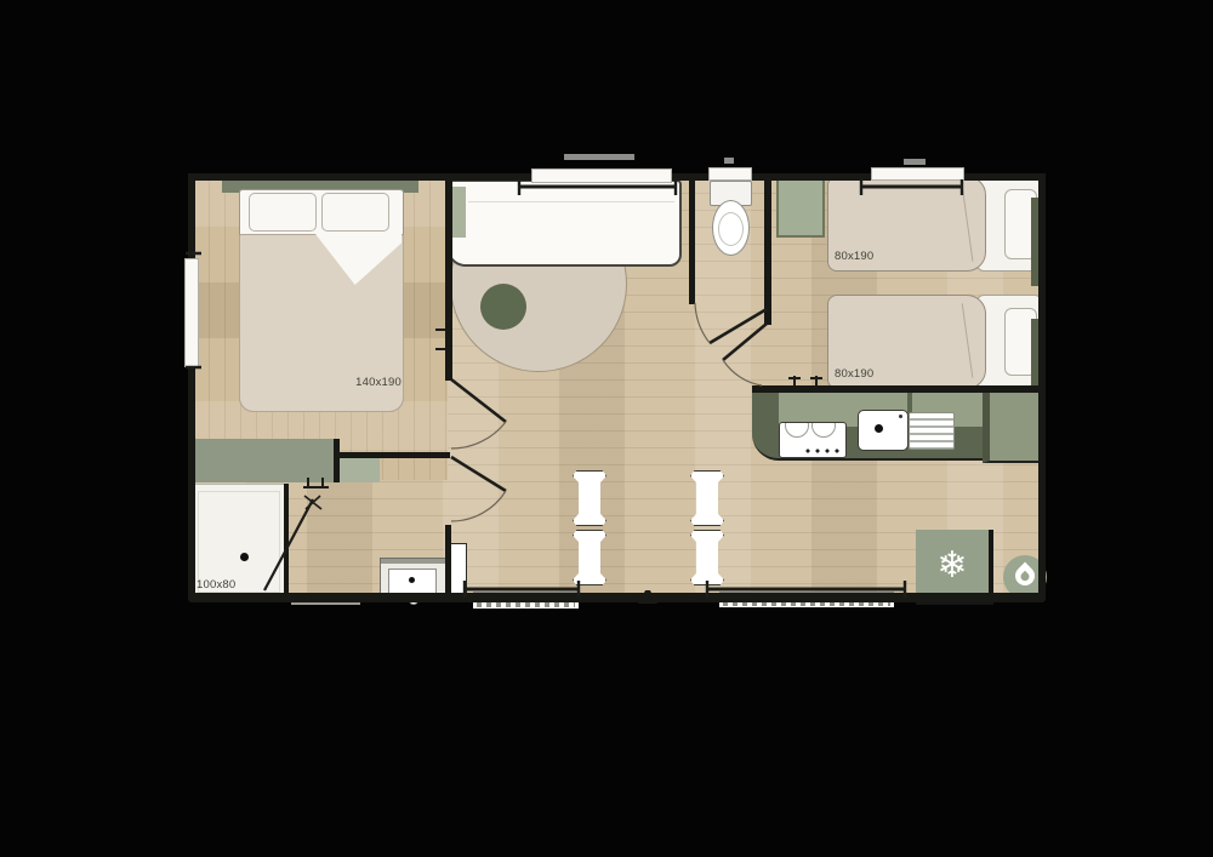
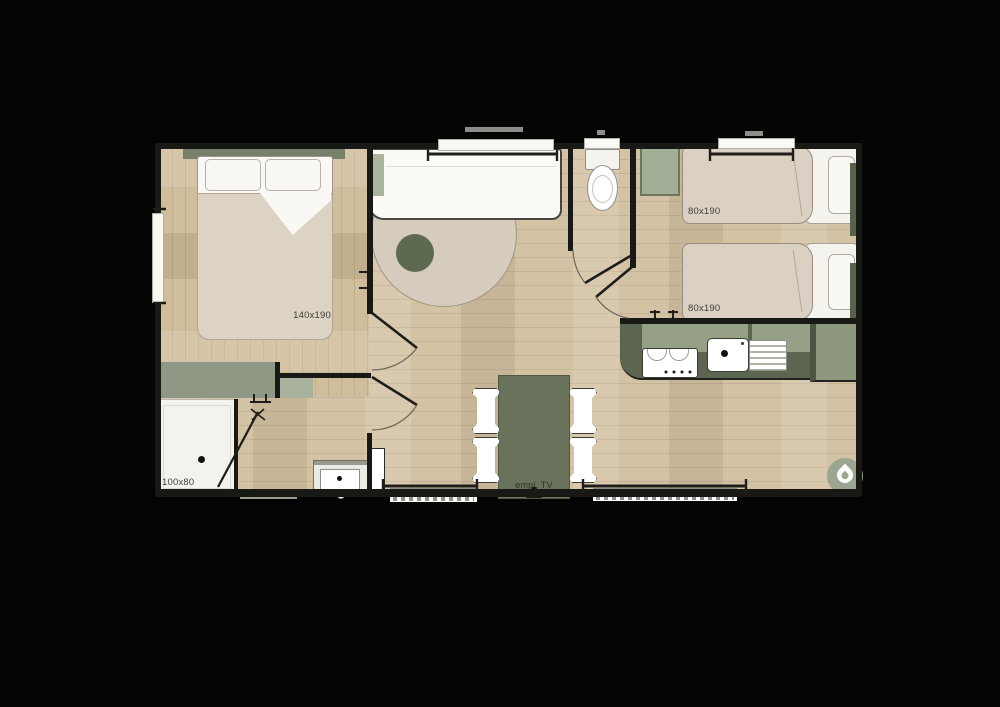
  140x190
  80x190
  80x190
+ empl. TV
  100x80
- ❄
